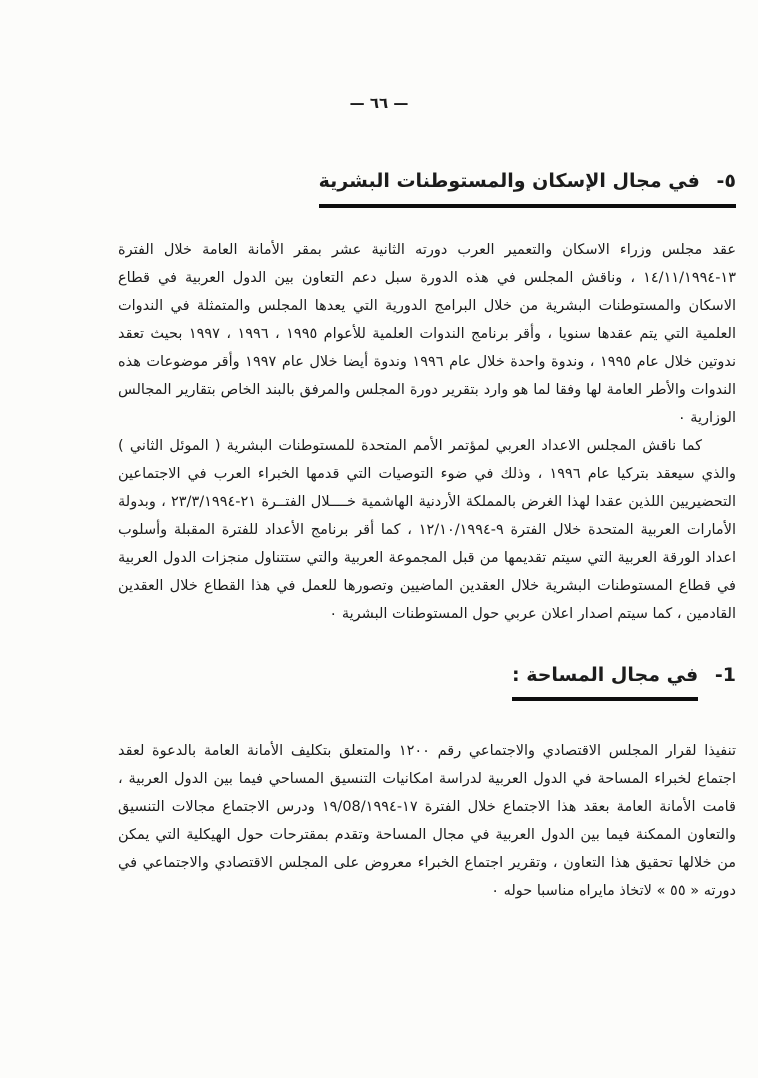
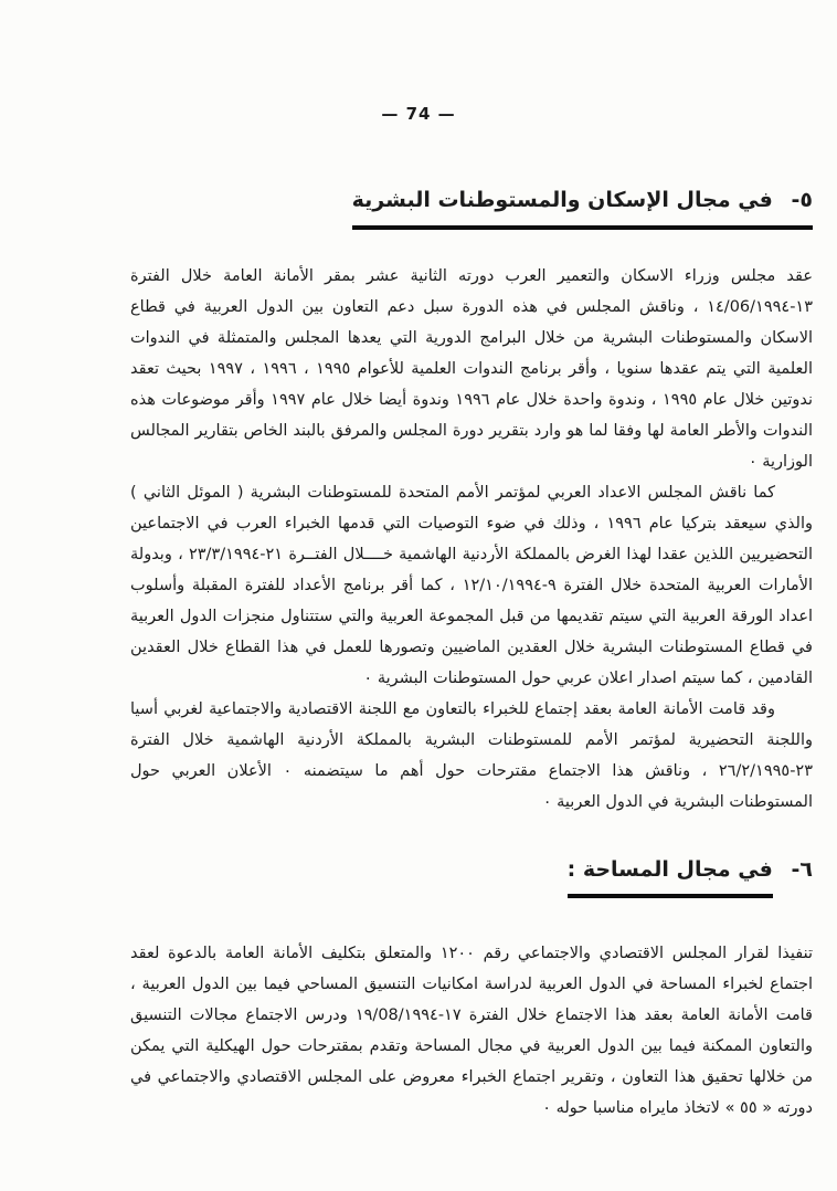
- — ٦٦ —
+ — 74 —
  ٥- في مجال الإسكان والمستوطنات البشرية
- عقد مجلس وزراء الاسكان والتعمير العرب دورته الثانية عشر بمقر الأمانة العامة خلال الفترة ١٣-١٤/١١/١٩٩٤ ، وناقش المجلس في هذه الدورة سبل دعم التعاون بين الدول العربية في قطاع الاسكان والمستوطنات البشرية من خلال البرامج الدورية التي يعدها المجلس والمتمثلة في الندوات العلمية التي يتم عقدها سنويا ، وأقر برنامج الندوات العلمية للأعوام ١٩٩٥ ، ١٩٩٦ ، ١٩٩٧ بحيث تعقد ندوتين خلال عام ١٩٩٥ ، وندوة واحدة خلال عام ١٩٩٦ وندوة أيضا خلال عام ١٩٩٧ وأقر موضوعات هذه الندوات والأطر العامة لها وفقا لما هو وارد بتقرير دورة المجلس والمرفق بالبند الخاص بتقارير المجالس الوزارية ٠
+ عقد مجلس وزراء الاسكان والتعمير العرب دورته الثانية عشر بمقر الأمانة العامة خلال الفترة ١٣-١٤/06/١٩٩٤ ، وناقش المجلس في هذه الدورة سبل دعم التعاون بين الدول العربية في قطاع الاسكان والمستوطنات البشرية من خلال البرامج الدورية التي يعدها المجلس والمتمثلة في الندوات العلمية التي يتم عقدها سنويا ، وأقر برنامج الندوات العلمية للأعوام ١٩٩٥ ، ١٩٩٦ ، ١٩٩٧ بحيث تعقد ندوتين خلال عام ١٩٩٥ ، وندوة واحدة خلال عام ١٩٩٦ وندوة أيضا خلال عام ١٩٩٧ وأقر موضوعات هذه الندوات والأطر العامة لها وفقا لما هو وارد بتقرير دورة المجلس والمرفق بالبند الخاص بتقارير المجالس الوزارية ٠
  كما ناقش المجلس الاعداد العربي لمؤتمر الأمم المتحدة للمستوطنات البشرية ( الموئل الثاني ) والذي سيعقد بتركيا عام ١٩٩٦ ، وذلك في ضوء التوصيات التي قدمها الخبراء العرب في الاجتماعين التحضيريين اللذين عقدا لهذا الغرض بالمملكة الأردنية الهاشمية خــــلال الفتــرة ٢١-٢٣/٣/١٩٩٤ ، وبدولة الأمارات العربية المتحدة خلال الفترة ٩-١٢/١٠/١٩٩٤ ، كما أقر برنامج الأعداد للفترة المقبلة وأسلوب اعداد الورقة العربية التي سيتم تقديمها من قبل المجموعة العربية والتي ستتناول منجزات الدول العربية في قطاع المستوطنات البشرية خلال العقدين الماضيين وتصورها للعمل في هذا القطاع خلال العقدين القادمين ، كما سيتم اصدار اعلان عربي حول المستوطنات البشرية ٠
+ وقد قامت الأمانة العامة بعقد إجتماع للخبراء بالتعاون مع اللجنة الاقتصادية والاجتماعية لغربي أسيا واللجنة التحضيرية لمؤتمر الأمم للمستوطنات البشرية بالمملكة الأردنية الهاشمية خلال الفترة ٢٣-٢٦/٢/١٩٩٥ ، وناقش هذا الاجتماع مقترحات حول أهم ما سيتضمنه ٠ الأعلان العربي حول المستوطنات البشرية في الدول العربية ٠
- 1- في مجال المساحة :
+ ٦- في مجال المساحة :
  تنفيذا لقرار المجلس الاقتصادي والاجتماعي رقم ١٢٠٠ والمتعلق بتكليف الأمانة العامة بالدعوة لعقد اجتماع لخبراء المساحة في الدول العربية لدراسة امكانيات التنسيق المساحي فيما بين الدول العربية ، قامت الأمانة العامة بعقد هذا الاجتماع خلال الفترة ١٧-١٩/08/١٩٩٤ ودرس الاجتماع مجالات التنسيق والتعاون الممكنة فيما بين الدول العربية في مجال المساحة وتقدم بمقترحات حول الهيكلية التي يمكن من خلالها تحقيق هذا التعاون ، وتقرير اجتماع الخبراء معروض على المجلس الاقتصادي والاجتماعي في دورته « ٥٥ » لاتخاذ مايراه مناسبا حوله ٠
